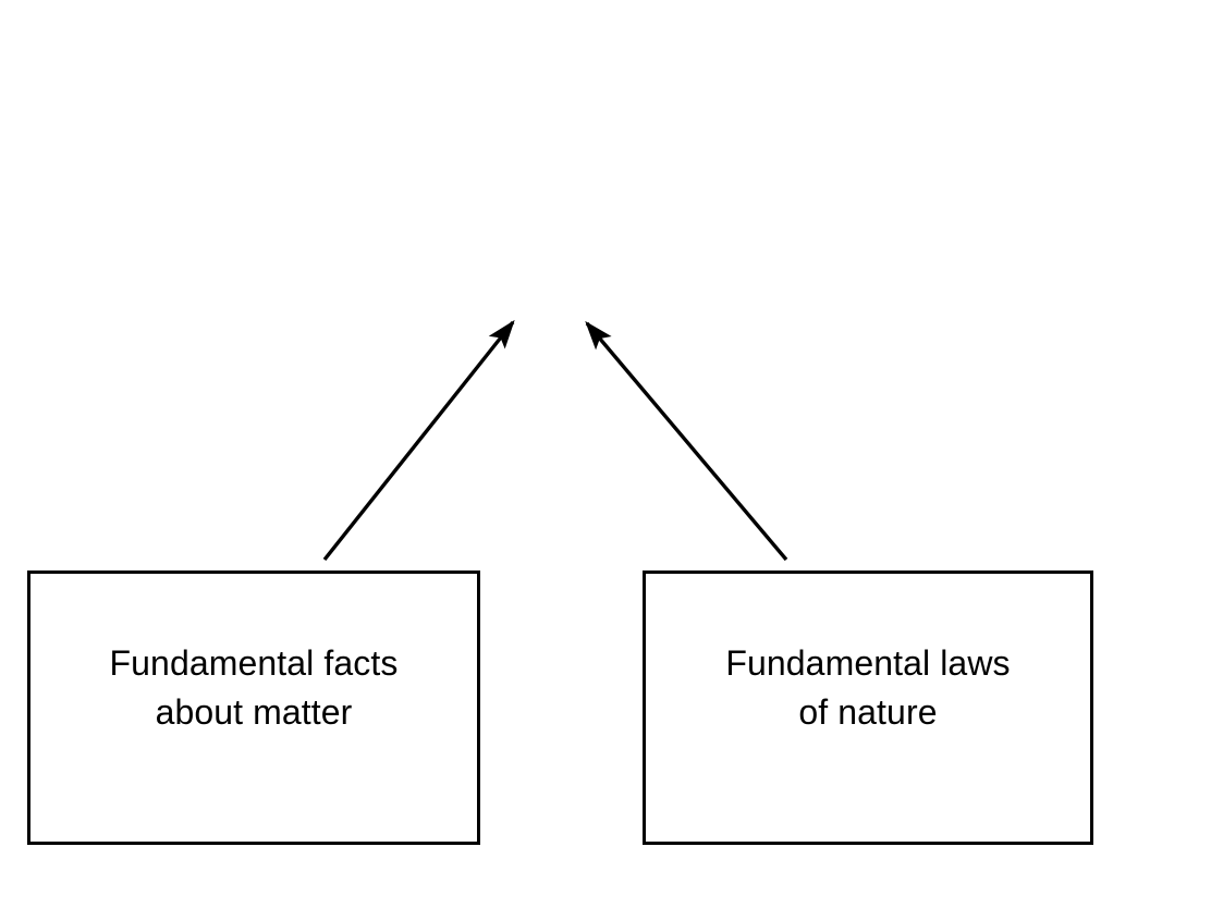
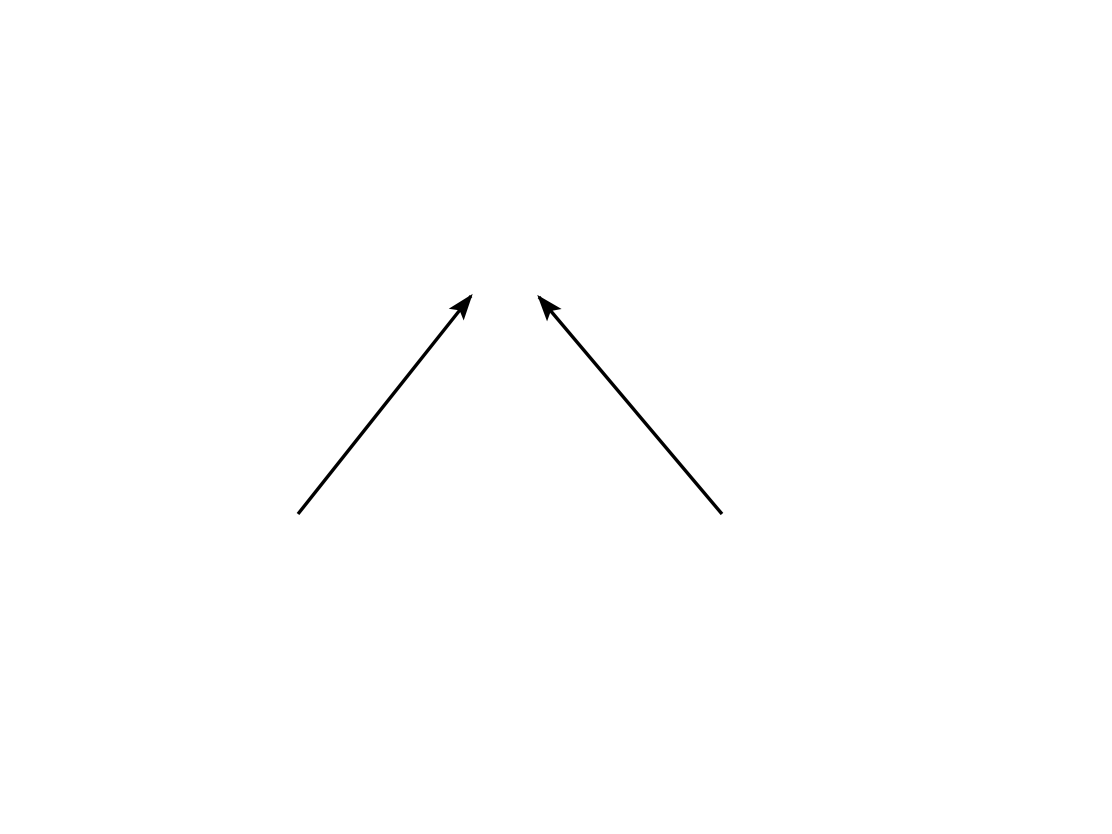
- Fundamental facts
- about matter
- Fundamental laws
- of nature
